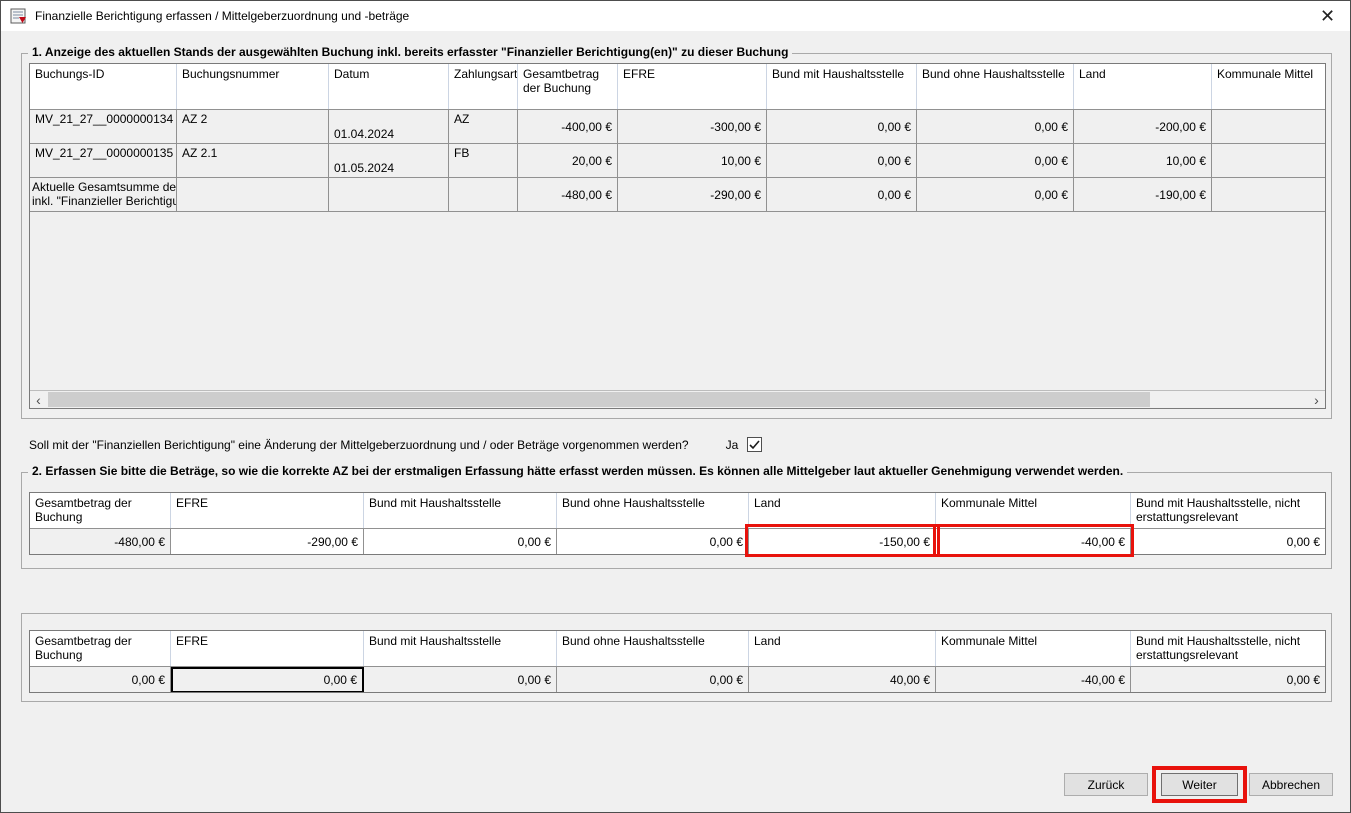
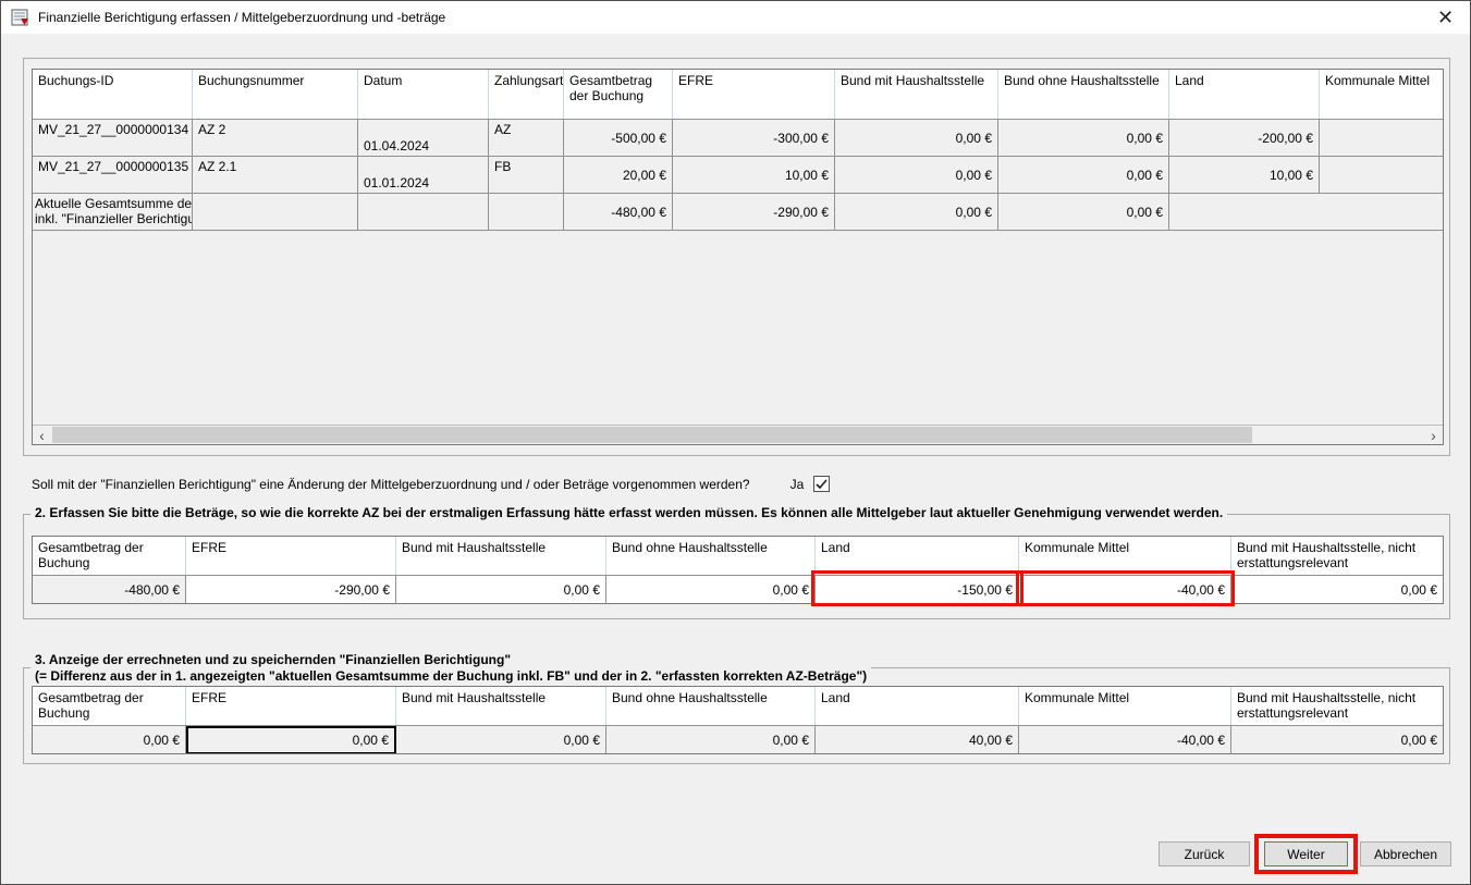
  Finanzielle Berichtigung erfassen / Mittelgeberzuordnung und -beträge
  ✕
- 1. Anzeige des aktuellen Stands der ausgewählten Buchung inkl. bereits erfasster "Finanzieller Berichtigung(en)" zu dieser Buchung
  Buchungs-ID
  Buchungsnummer
  Datum
  Zahlungsart
  Gesamtbetrag der Buchung
  EFRE
  Bund mit Haushaltsstelle
  Bund ohne Haushaltsstelle
  Land
  Kommunale Mittel
  MV_21_27__0000000134
  AZ 2
  01.04.2024
  AZ
- -400,00 €
+ -500,00 €
  -300,00 €
  0,00 €
  0,00 €
  -200,00 €
  MV_21_27__0000000135
  AZ 2.1
- 01.05.2024
+ 01.01.2024
  FB
  20,00 €
  10,00 €
  0,00 €
  0,00 €
  10,00 €
  Aktuelle Gesamtsumme de
  inkl. "Finanzieller Berichtigu
  -480,00 €
  -290,00 €
  0,00 €
  0,00 €
- -190,00 €
  ‹
  ›
  Soll mit der "Finanziellen Berichtigung" eine Änderung der Mittelgeberzuordnung und / oder Beträge vorgenommen werden?
  Ja
  2. Erfassen Sie bitte die Beträge, so wie die korrekte AZ bei der erstmaligen Erfassung hätte erfasst werden müssen. Es können alle Mittelgeber laut aktueller Genehmigung verwendet werden.
  Gesamtbetrag der Buchung
  EFRE
  Bund mit Haushaltsstelle
  Bund ohne Haushaltsstelle
  Land
  Kommunale Mittel
  Bund mit Haushaltsstelle, nicht erstattungsrelevant
  -480,00 €
  -290,00 €
  0,00 €
  0,00 €
  -150,00 €
  -40,00 €
  0,00 €
+ 3. Anzeige der errechneten und zu speichernden "Finanziellen Berichtigung"
+ (= Differenz aus der in 1. angezeigten "aktuellen Gesamtsumme der Buchung inkl. FB" und der in 2. "erfassten korrekten AZ-Beträge")
  Gesamtbetrag der Buchung
  EFRE
  Bund mit Haushaltsstelle
  Bund ohne Haushaltsstelle
  Land
  Kommunale Mittel
  Bund mit Haushaltsstelle, nicht erstattungsrelevant
  0,00 €
  0,00 €
  0,00 €
  0,00 €
  40,00 €
  -40,00 €
  0,00 €
  Zurück
  Weiter
  Abbrechen
